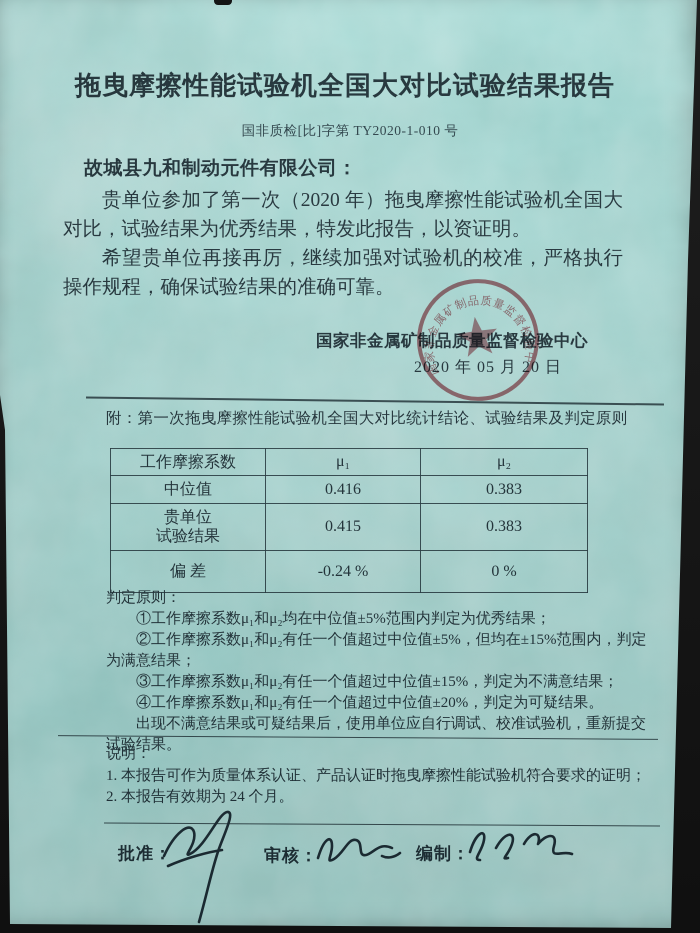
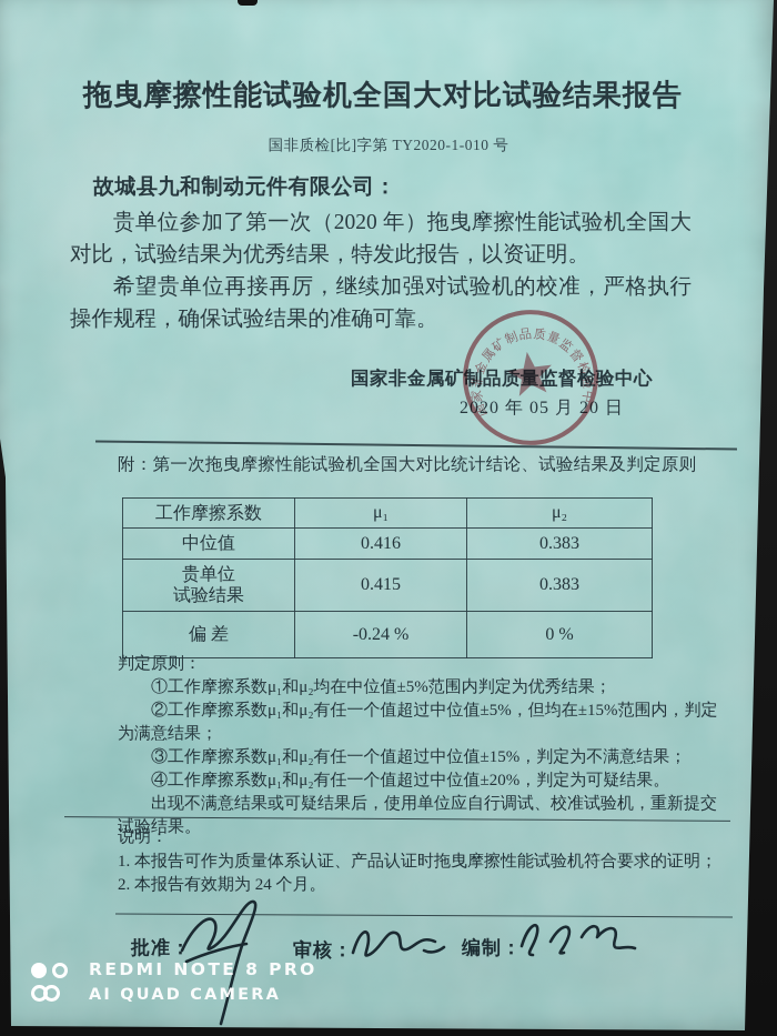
+ REDMI NOTE 8 PRO
+ AI QUAD CAMERA
